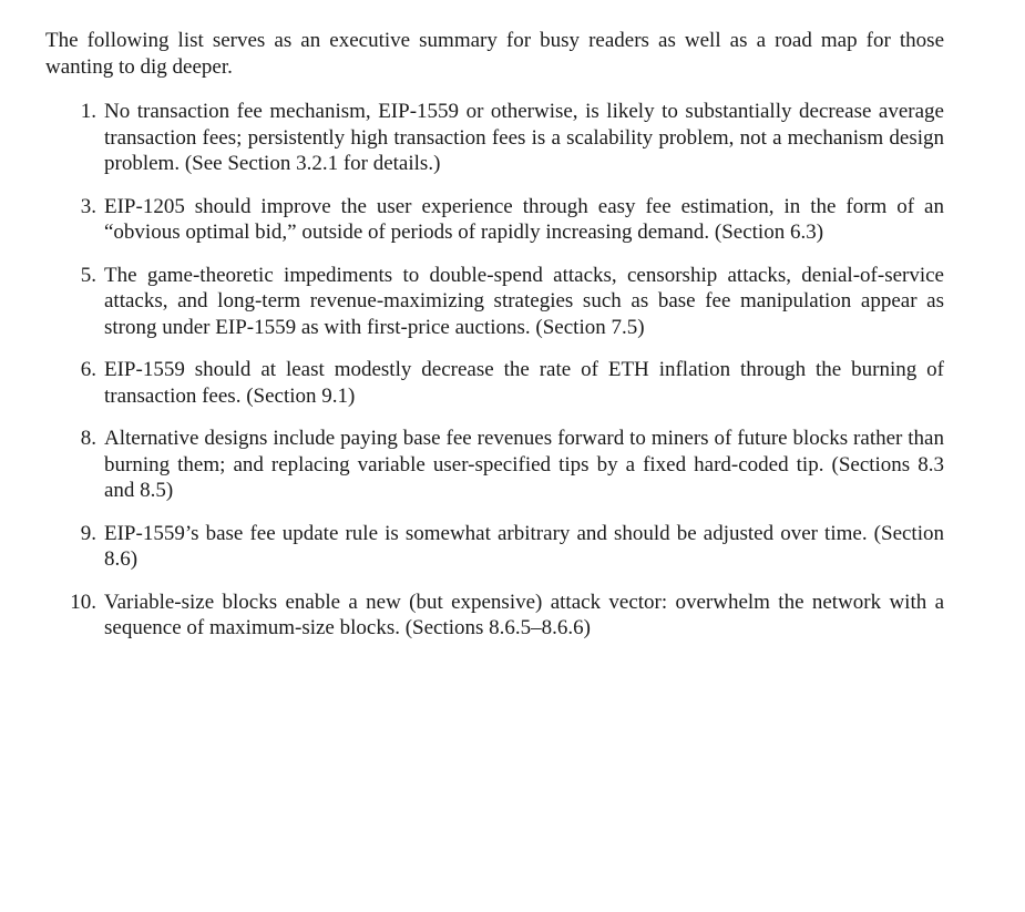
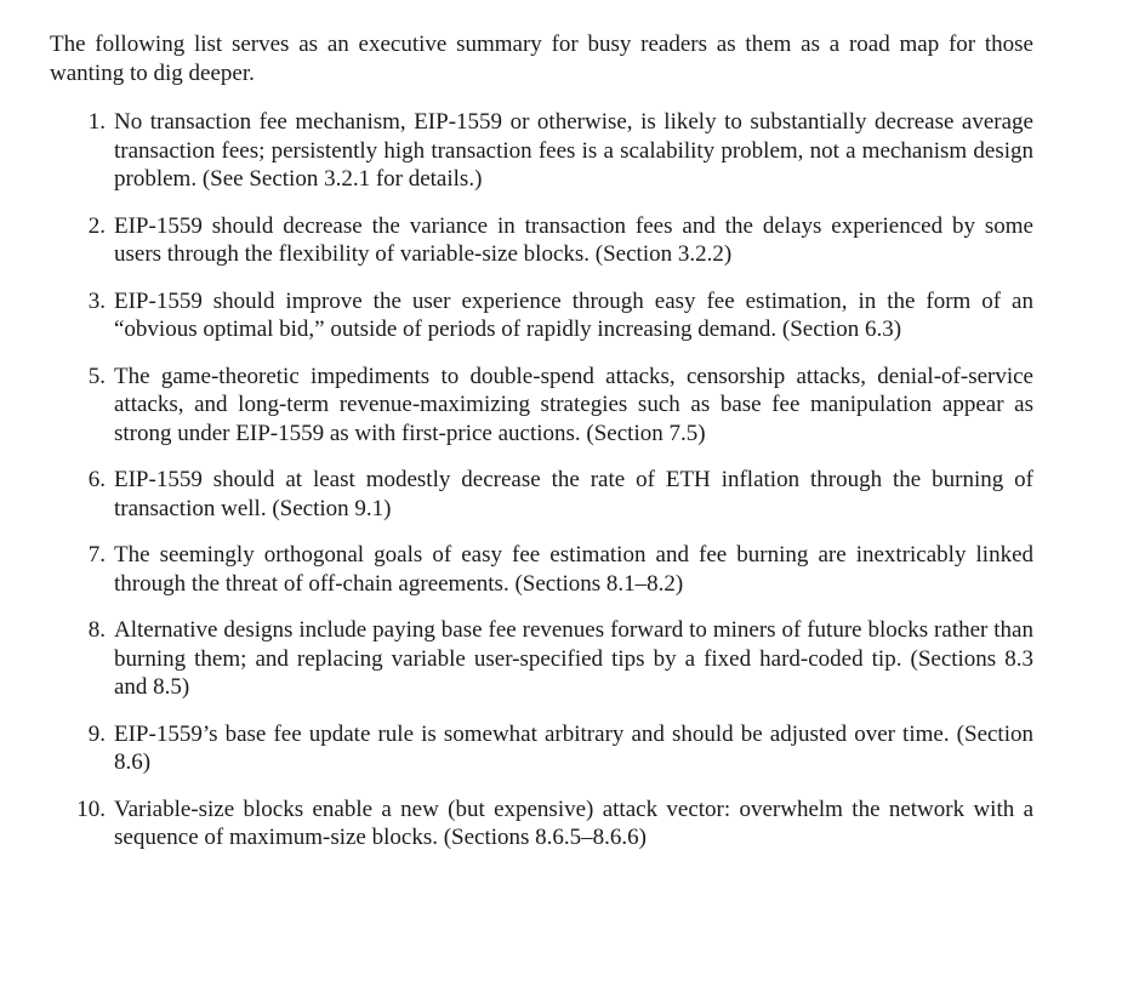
- The following list serves as an executive summary for busy readers as well as a road map for those wanting to dig deeper.
+ The following list serves as an executive summary for busy readers as them as a road map for those wanting to dig deeper.
  1.
  No transaction fee mechanism, EIP-1559 or otherwise, is likely to substantially decrease average transaction fees; persistently high transaction fees is a scalability problem, not a mechanism design problem. (See Section 3.2.1 for details.)
+ 2.
+ EIP-1559 should decrease the variance in transaction fees and the delays experienced by some users through the flexibility of variable-size blocks. (Section 3.2.2)
  3.
- EIP-1205 should improve the user experience through easy fee estimation, in the form of an “obvious optimal bid,” outside of periods of rapidly increasing demand. (Section 6.3)
+ EIP-1559 should improve the user experience through easy fee estimation, in the form of an “obvious optimal bid,” outside of periods of rapidly increasing demand. (Section 6.3)
  5.
  The game-theoretic impediments to double-spend attacks, censorship attacks, denial-of-service attacks, and long-term revenue-maximizing strategies such as base fee manipulation appear as strong under EIP-1559 as with first-price auctions. (Section 7.5)
  6.
- EIP-1559 should at least modestly decrease the rate of ETH inflation through the burning of transaction fees. (Section 9.1)
+ EIP-1559 should at least modestly decrease the rate of ETH inflation through the burning of transaction well. (Section 9.1)
+ 7.
+ The seemingly orthogonal goals of easy fee estimation and fee burning are inextricably linked through the threat of off-chain agreements. (Sections 8.1–8.2)
  8.
  Alternative designs include paying base fee revenues forward to miners of future blocks rather than burning them; and replacing variable user-specified tips by a fixed hard-coded tip. (Sections 8.3 and 8.5)
  9.
  EIP-1559’s base fee update rule is somewhat arbitrary and should be adjusted over time. (Section 8.6)
  10.
  Variable-size blocks enable a new (but expensive) attack vector: overwhelm the network with a sequence of maximum-size blocks. (Sections 8.6.5–8.6.6)
